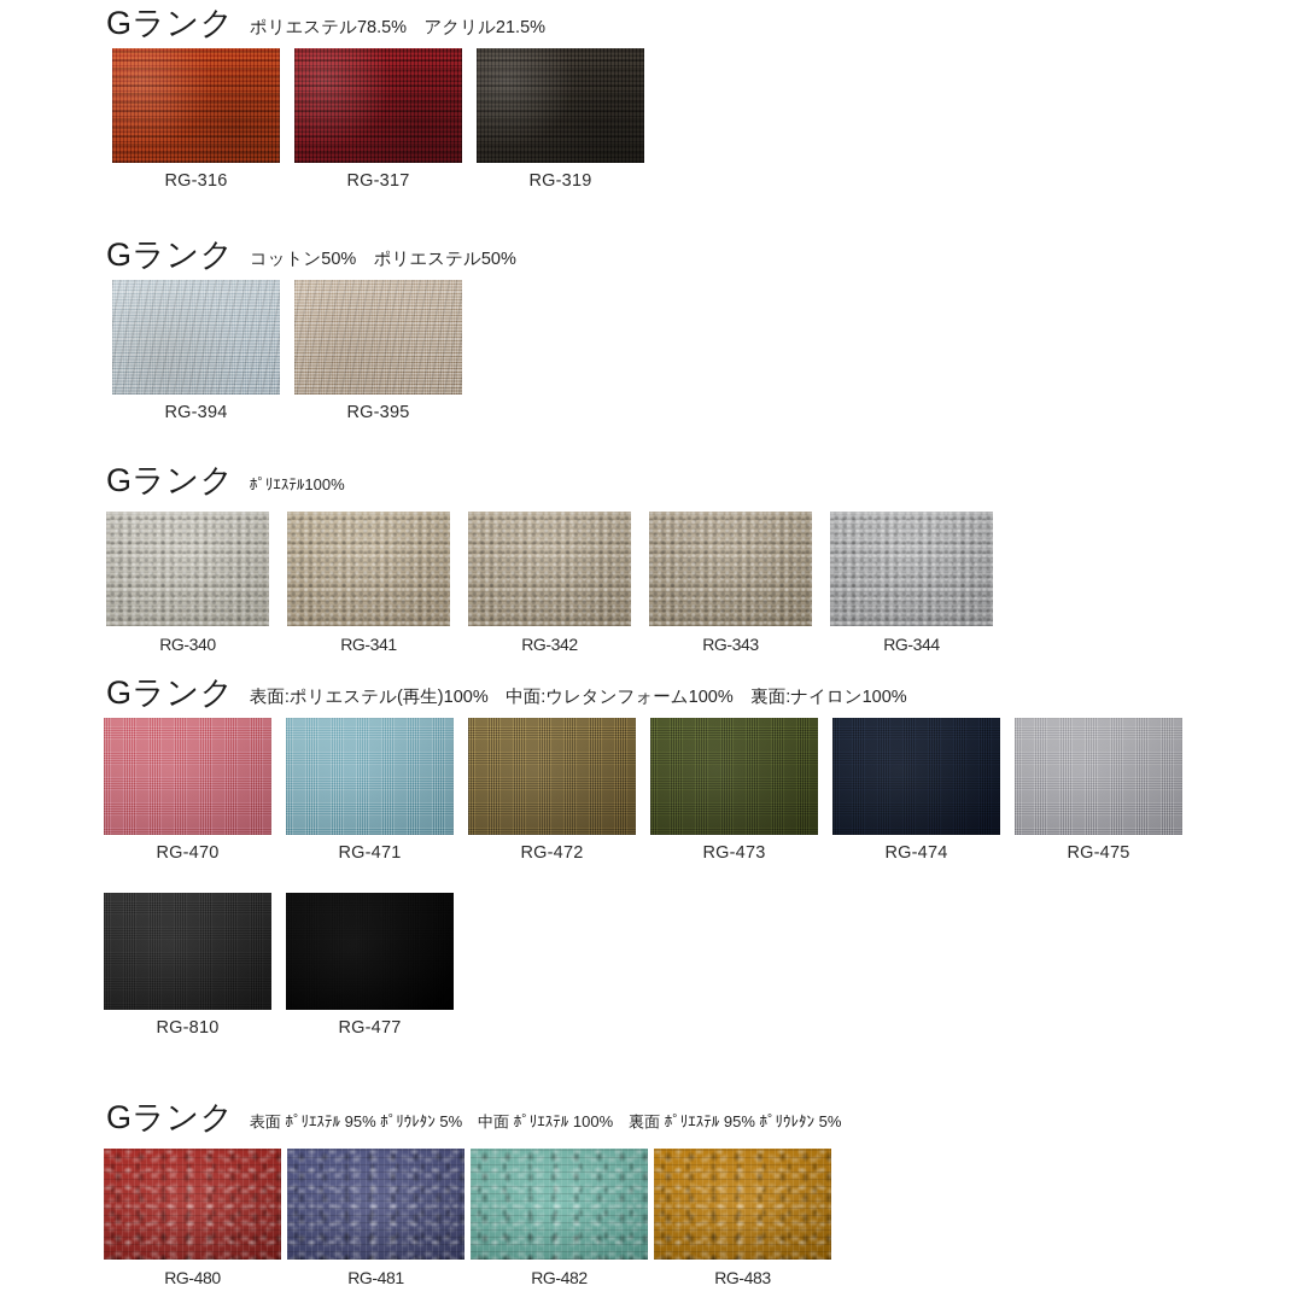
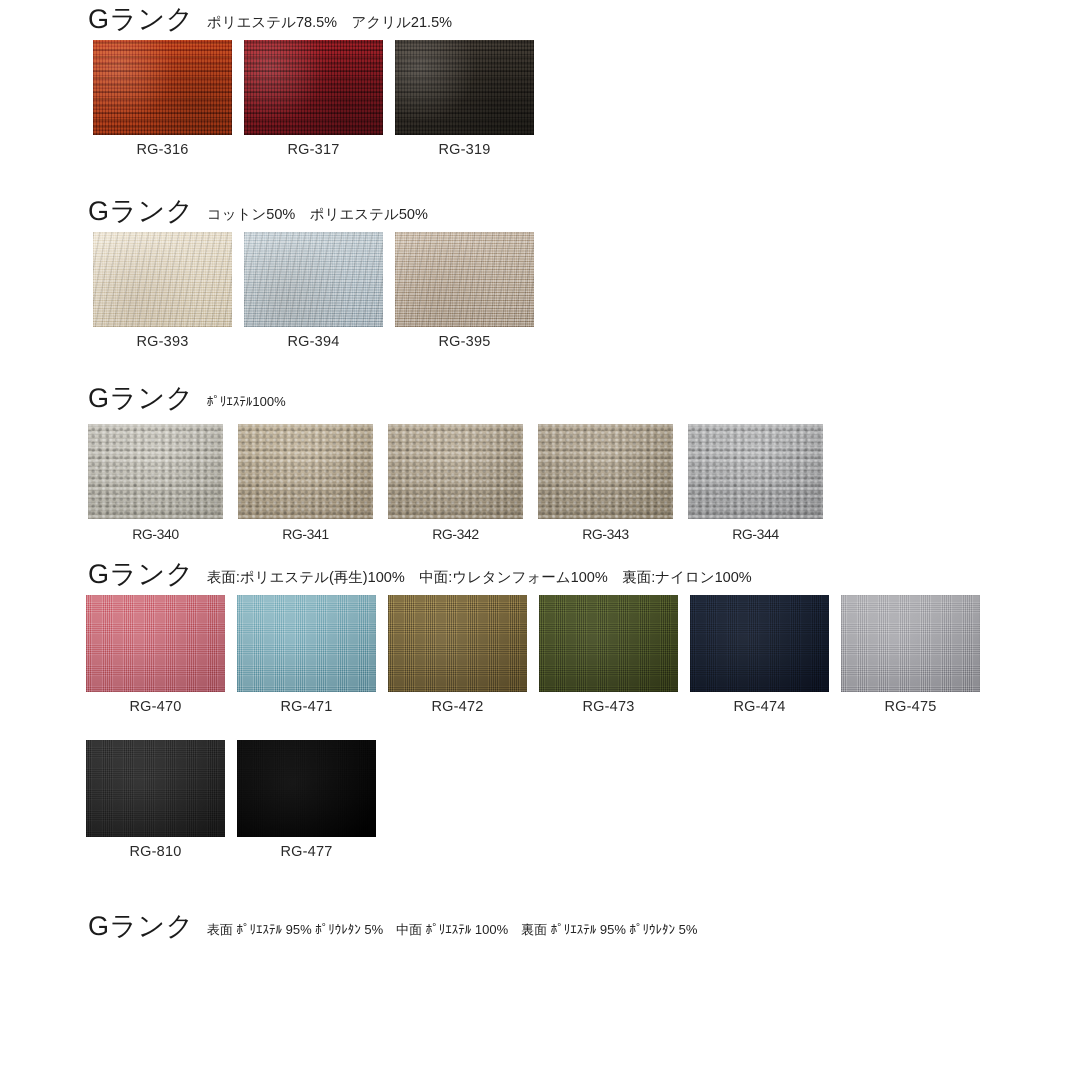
  Gランク
  ポリエステル78.5% アクリル21.5%
  RG-316
  RG-317
  RG-319
  Gランク
  コットン50% ポリエステル50%
+ RG-393
  RG-394
  RG-395
  Gランク
  ﾎﾟﾘｴｽﾃﾙ100%
  RG-340
  RG-341
  RG-342
  RG-343
  RG-344
  Gランク
  表面:ポリエステル(再生)100% 中面:ウレタンフォーム100% 裏面:ナイロン100%
  RG-470
  RG-471
  RG-472
  RG-473
  RG-474
  RG-475
  RG-810
  RG-477
  Gランク
  表面 ﾎﾟﾘｴｽﾃﾙ 95% ﾎﾟﾘｳﾚﾀﾝ 5% 中面 ﾎﾟﾘｴｽﾃﾙ 100% 裏面 ﾎﾟﾘｴｽﾃﾙ 95% ﾎﾟﾘｳﾚﾀﾝ 5%
- RG-480
- RG-481
- RG-482
- RG-483
